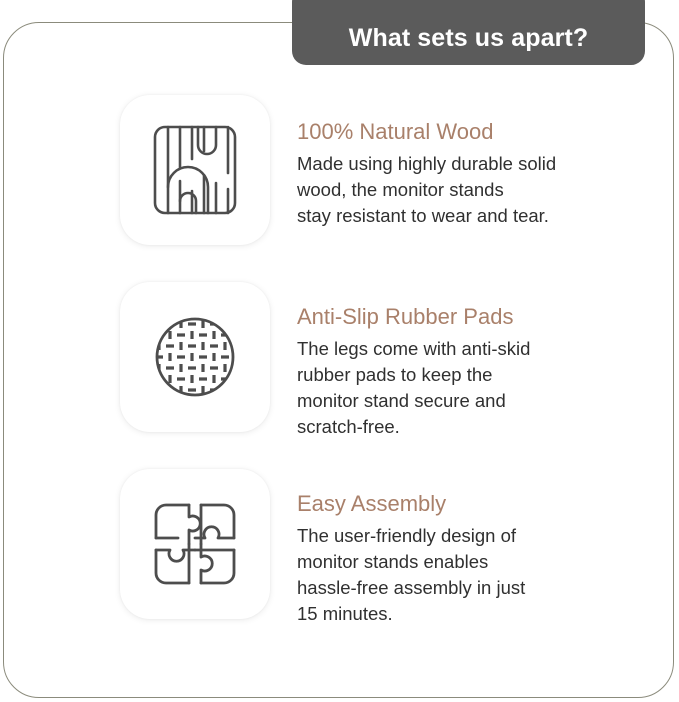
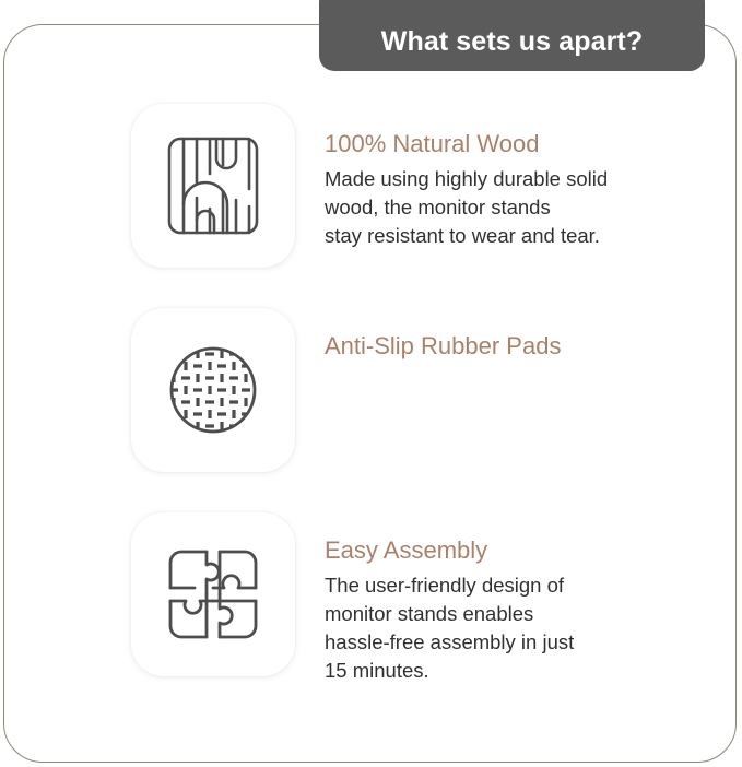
  What sets us apart?
  100% Natural Wood
  Made using highly durable solid
  wood, the monitor stands
  stay resistant to wear and tear.
  Anti-Slip Rubber Pads
- The legs come with anti-skid
- rubber pads to keep the
- monitor stand secure and
- scratch-free.
  Easy Assembly
  The user-friendly design of
  monitor stands enables
  hassle-free assembly in just
  15 minutes.
